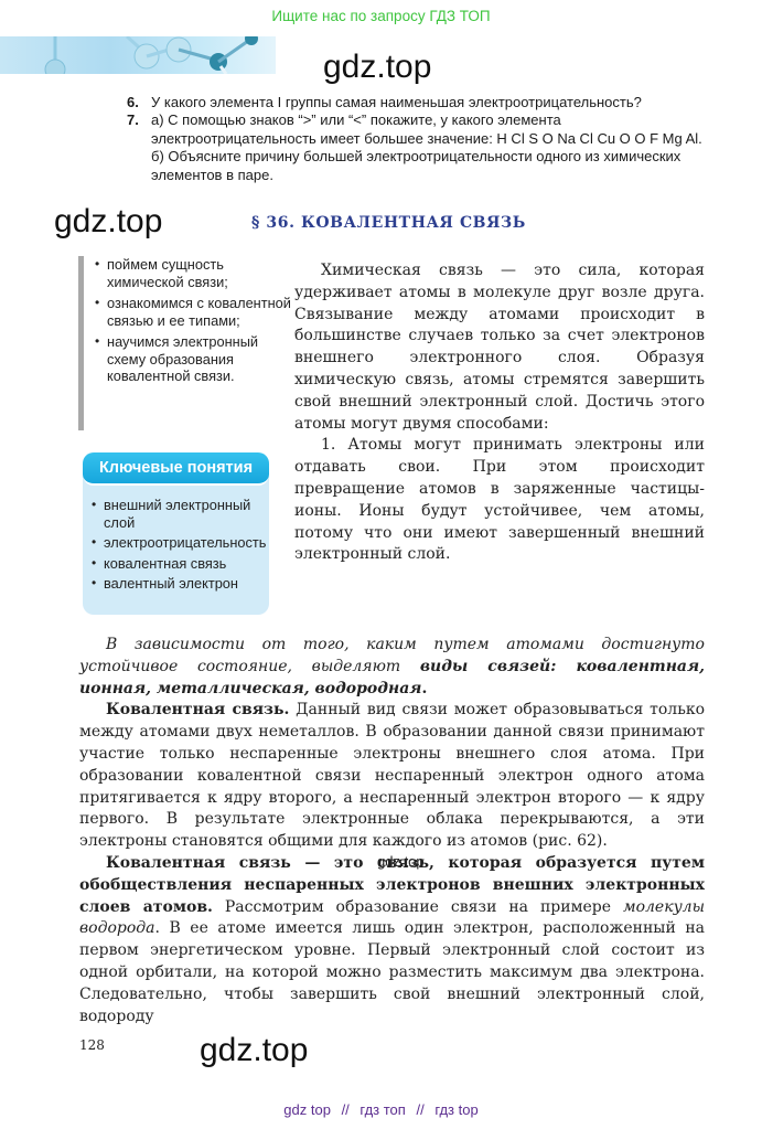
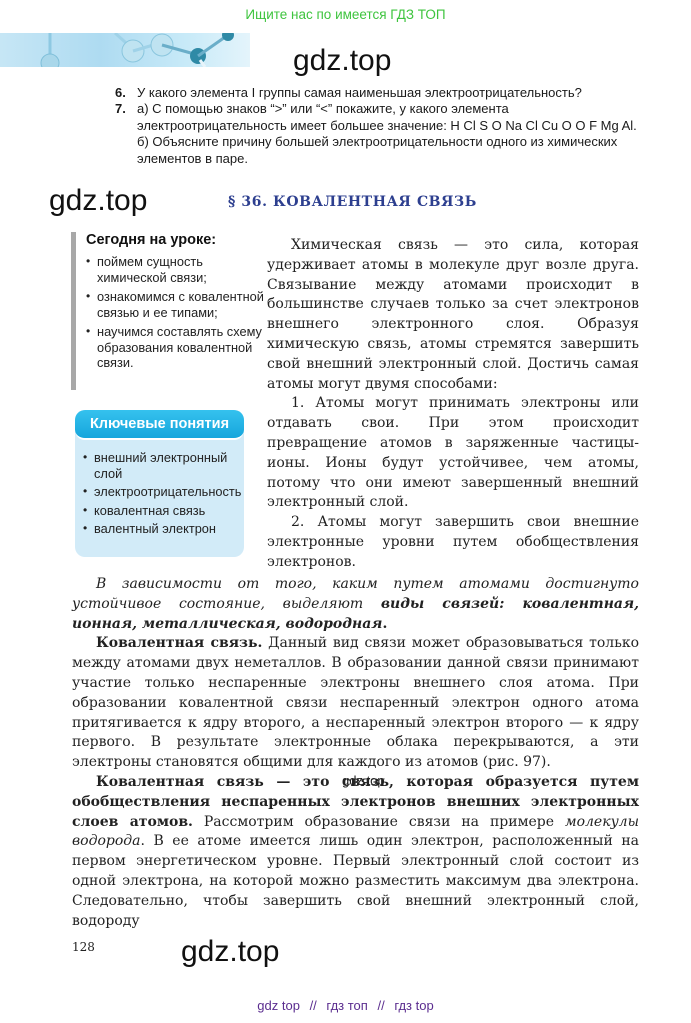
- Ищите нас по запросу ГДЗ ТОП
+ Ищите нас по имеется ГДЗ ТОП
  gdz.top
  6.
  У какого элемента I группы самая наименьшая электроотрицательность?
  7.
  а) С помощью знаков “>” или “<” покажите, у какого элемента электроотрицательность имеет большее значение: H Cl S O Na Cl Cu O O F Mg Al.
  б) Объясните причину большей электроотрицательности одного из химических элементов в паре.
  gdz.top
  § 36. КОВАЛЕНТНАЯ СВЯЗЬ
+ Сегодня на уроке:
  поймем сущность химической связи;
  ознакомимся с ковалентной связью и ее типами;
- научимся электронный схему образования ковалентной связи.
+ научимся составлять схему образования ковалентной связи.
  Ключевые понятия
  внешний электронный слой
  электроотрицательность
  ковалентная связь
  валентный электрон
- Химическая связь — это сила, которая удерживает атомы в молекуле друг возле друга. Связывание между атомами происходит в большинстве случаев только за счет электронов внешнего электронного слоя. Образуя химическую связь, атомы стремятся завершить свой внешний электронный слой. Достичь этого атомы могут двумя способами:
+ Химическая связь — это сила, которая удерживает атомы в молекуле друг возле друга. Связывание между атомами происходит в большинстве случаев только за счет электронов внешнего электронного слоя. Образуя химическую связь, атомы стремятся завершить свой внешний электронный слой. Достичь самая атомы могут двумя способами:
  1. Атомы могут принимать электроны или отдавать свои. При этом происходит превращение атомов в заряженные частицы-ионы. Ионы будут устойчивее, чем атомы, потому что они имеют завершенный внешний электронный слой.
+ 2. Атомы могут завершить свои внешние электронные уровни путем обобществления электронов.
  В зависимости от того, каким путем атомами достигнуто устойчивое состояние, выделяют виды связей: ковалентная, ионная, металлическая, водородная.
- Ковалентная связь. Данный вид связи может образовываться только между атомами двух неметаллов. В образовании данной связи принимают участие только неспаренные электроны внешнего слоя атома. При образовании ковалентной связи неспаренный электрон одного атома притягивается к ядру второго, а неспаренный электрон второго — к ядру первого. В результате электронные облака перекрываются, а эти электроны становятся общими для каждого из атомов (рис. 62).
+ Ковалентная связь. Данный вид связи может образовываться только между атомами двух неметаллов. В образовании данной связи принимают участие только неспаренные электроны внешнего слоя атома. При образовании ковалентной связи неспаренный электрон одного атома притягивается к ядру второго, а неспаренный электрон второго — к ядру первого. В результате электронные облака перекрываются, а эти электроны становятся общими для каждого из атомов (рис. 97).
- Ковалентная связь — это связь, которая образуется путем обобществления неспаренных электронов внешних электронных слоев атомов. Рассмотрим образование связи на примере молекулы водорода. В ее атоме имеется лишь один электрон, расположенный на первом энергетическом уровне. Первый электронный слой состоит из одной орбитали, на которой можно разместить максимум два электрона. Следовательно, чтобы завершить свой внешний электронный слой, водороду
+ Ковалентная связь — это связь, которая образуется путем обобществления неспаренных электронов внешних электронных слоев атомов. Рассмотрим образование связи на примере молекулы водорода. В ее атоме имеется лишь один электрон, расположенный на первом энергетическом уровне. Первый электронный слой состоит из одной электрона, на которой можно разместить максимум два электрона. Следовательно, чтобы завершить свой внешний электронный слой, водороду
  gdz.top
  128
  gdz.top
  gdz top // гдз топ // гдз top
